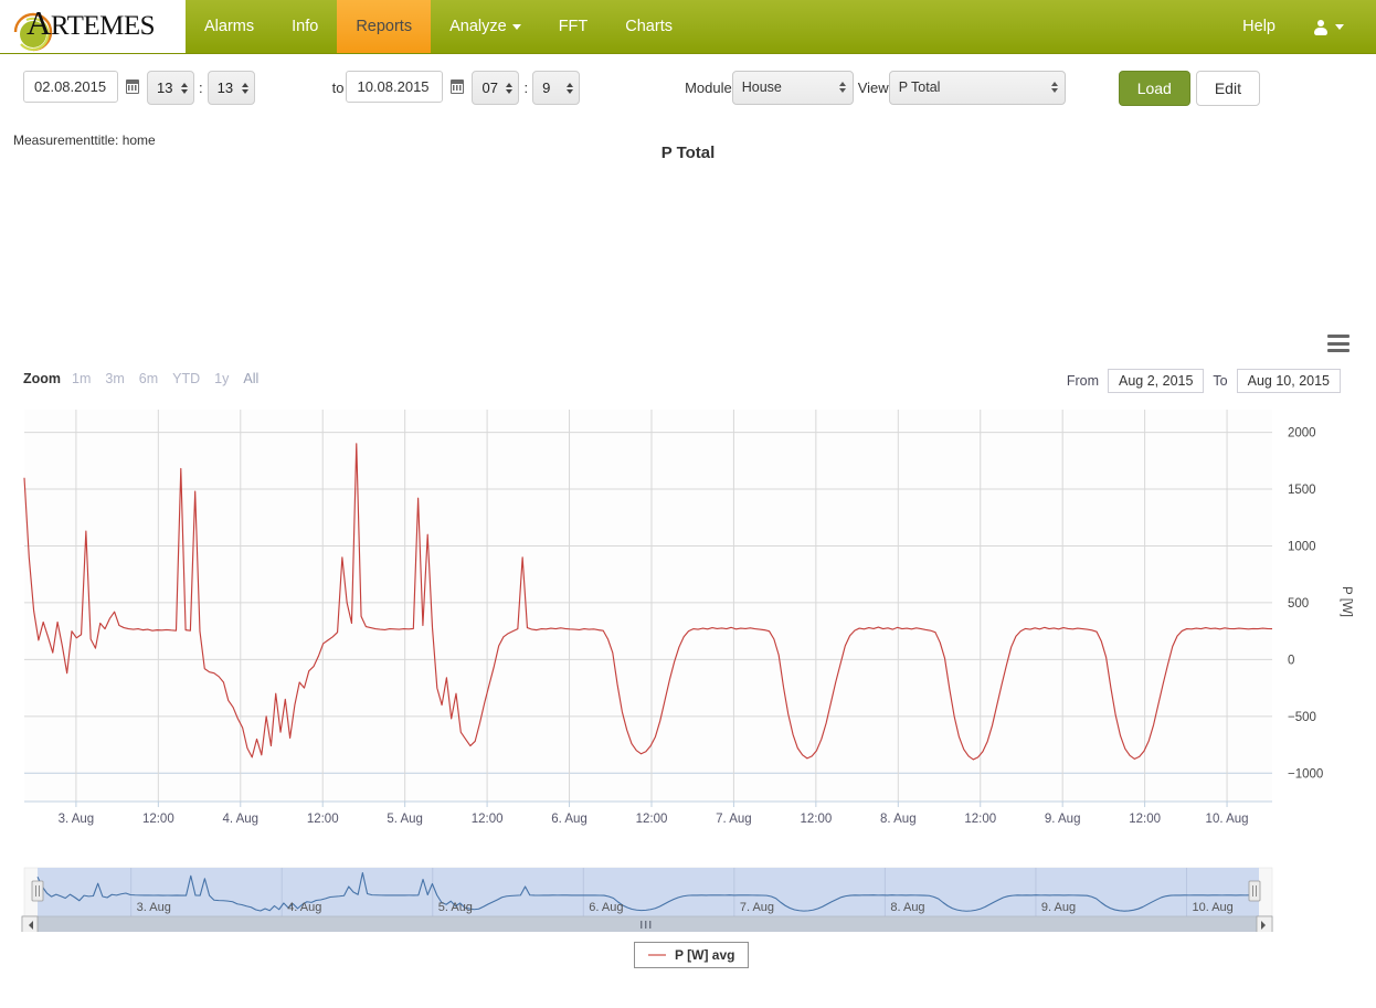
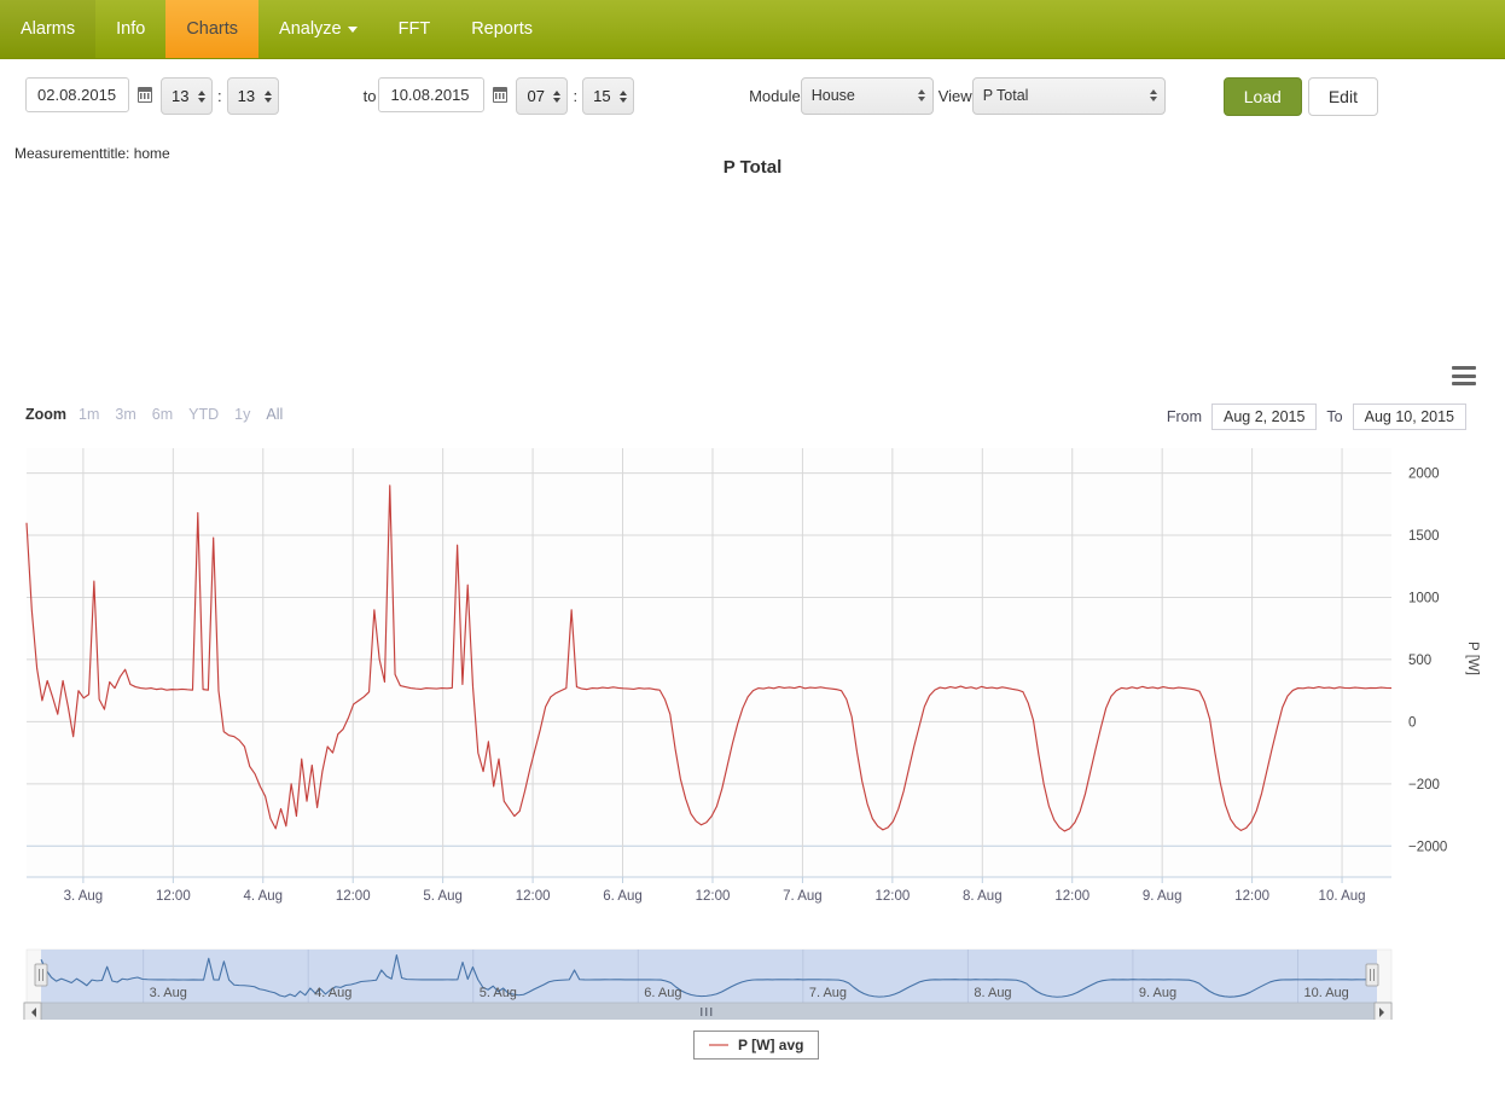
- ARTEMES
  Alarms
  Info
- Reports
+ Charts
  Analyze
  FFT
- Charts
+ Reports
- Help
  02.08.2015
  13
  :
  13
  to
  10.08.2015
  07
  :
- 9
+ 15
  Module
  House
  View
  P Total
  Load
  Edit
  Measurementtitle: home
  P Total
  Zoom
  1m
  3m
  6m
  YTD
  1y
  All
  From
  Aug 2, 2015
  To
  Aug 10, 2015
  2000
  1500
  1000
  500
  0
- −500
+ −200
- −1000
+ −2000
  3. Aug
  12:00
  4. Aug
  12:00
  5. Aug
  12:00
  6. Aug
  12:00
  7. Aug
  12:00
  8. Aug
  12:00
  9. Aug
  12:00
  10. Aug
  3. Aug
  4. Aug
  5. Aug
  6. Aug
  7. Aug
  8. Aug
  9. Aug
  10. Aug
  P [W] avg
